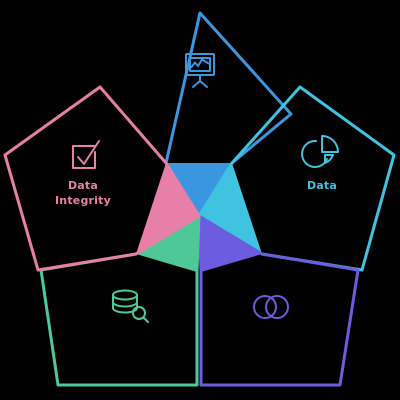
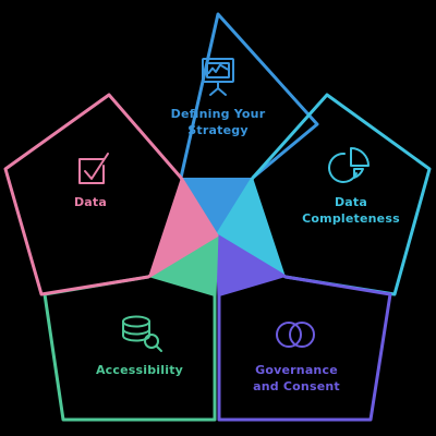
+ Defining Your
+ Strategy
  Data
+ Completeness
+ Governance
+ and Consent
+ Accessibility
  Data
- Integrity
